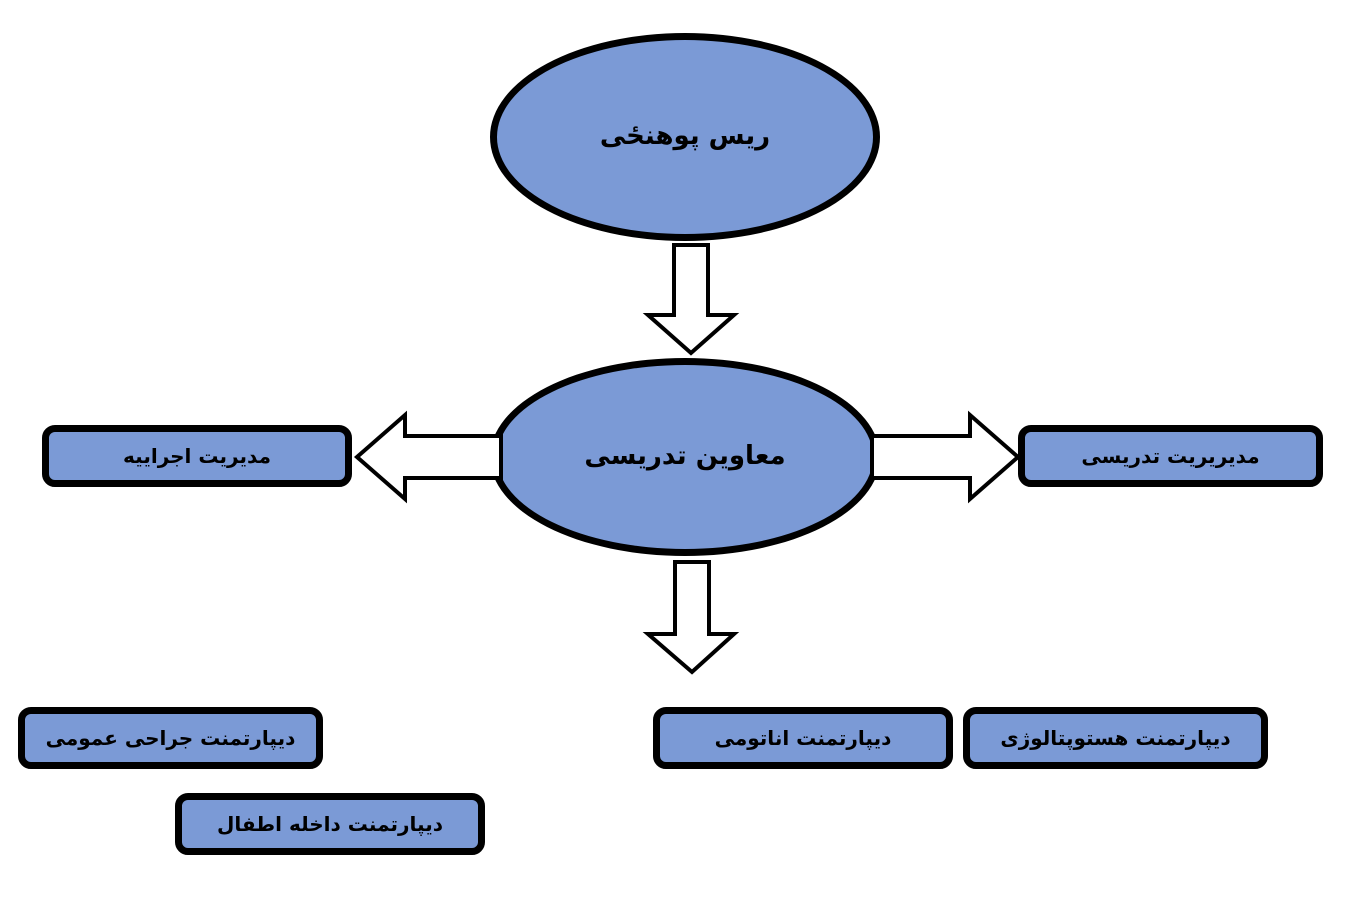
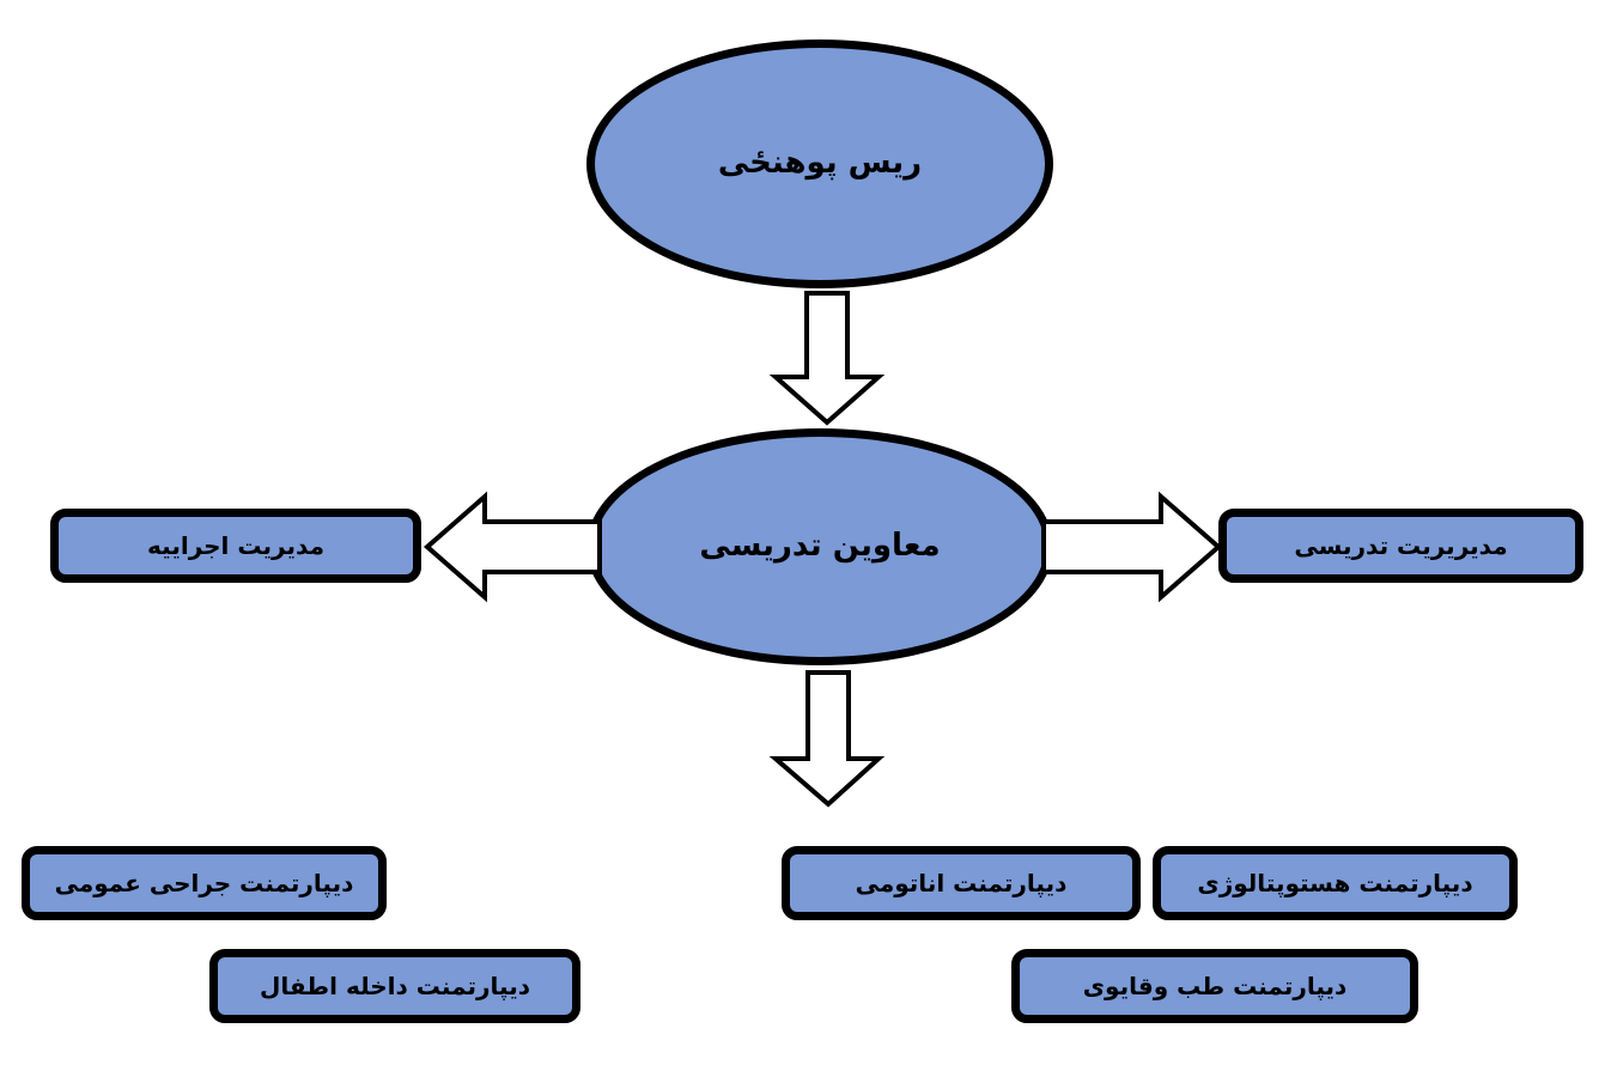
  ریس پوهنځی
  معاوین تدریسی
  مدیریت اجراییه
  مدیریریت تدریسی
  دیپارتمنت هستوپتالوژی
  دیپارتمنت اناتومی
  دیپارتمنت جراحی عمومی
+ دیپارتمنت طب وقایوی
  دیپارتمنت داخله اطفال
